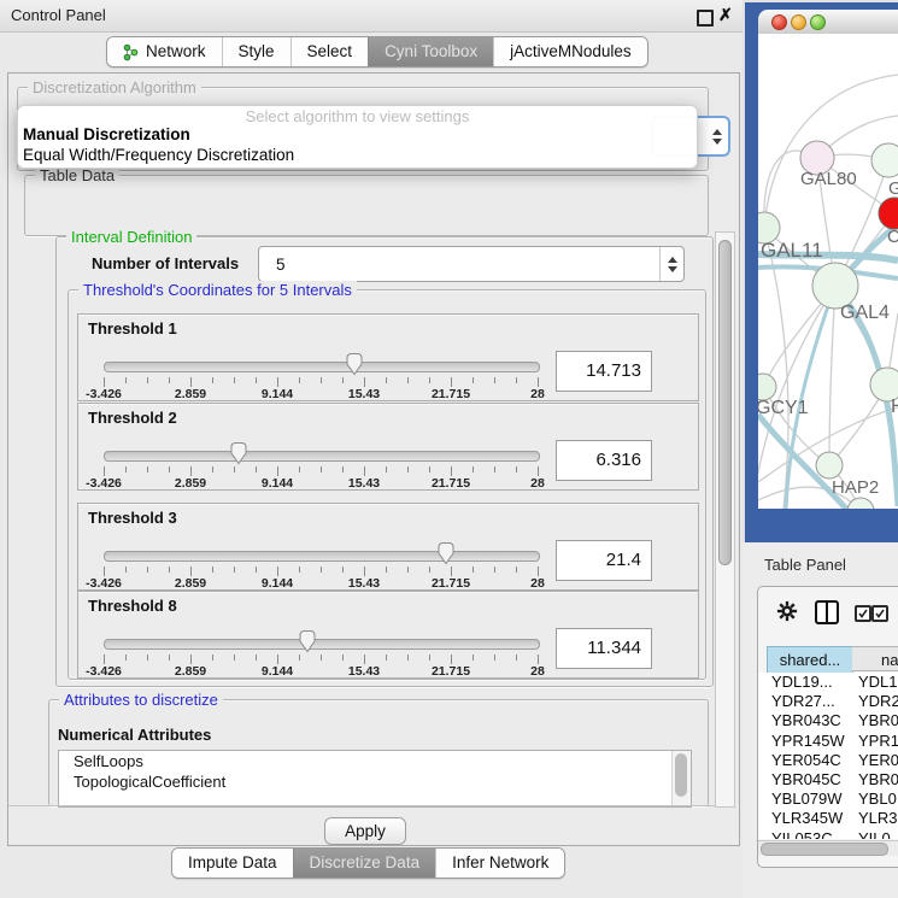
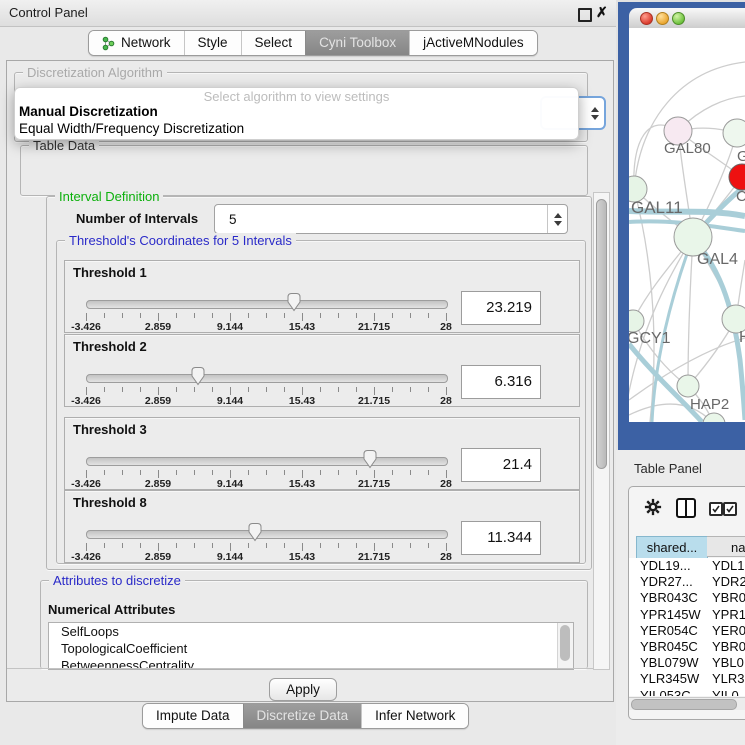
  Control Panel
  ✗
  Network
  Style
  Select
  Cyni Toolbox
  jActiveMNodules
  Discretization Algorithm
  Select algorithm to view settings
  Manual Discretization
  Equal Width/Frequency Discretization
  Table Data
  Interval Definition
  Number of Intervals
  5
  Threshold's Coordinates for 5 Intervals
  Threshold 1
  -3.426
  2.859
  9.144
  15.43
  21.715
  28
- 14.713
+ 23.219
  Threshold 2
  -3.426
  2.859
  9.144
  15.43
  21.715
  28
  6.316
  Threshold 3
  -3.426
  2.859
  9.144
  15.43
  21.715
  28
  21.4
  Threshold 8
  -3.426
  2.859
  9.144
  15.43
  21.715
  28
  11.344
  Attributes to discretize
  Numerical Attributes
  SelfLoops
  TopologicalCoefficient
+ BetweennessCentrality
  Apply
  Impute Data
  Discretize Data
  Infer Network
  Table Panel
  GAL80
  C
  GAL11
  GAL4
  GCY1
  HAP2
  shared...
  na
  YDL19...
  YDL1
  YDR27...
  YDR2
  YBR043C
  YBR0
  YPR145W
  YPR1
  YER054C
  YER0
  YBR045C
  YBR0
  YBL079W
  YBL0
  YLR345W
  YLR3
  YIL053C
  YIL0
